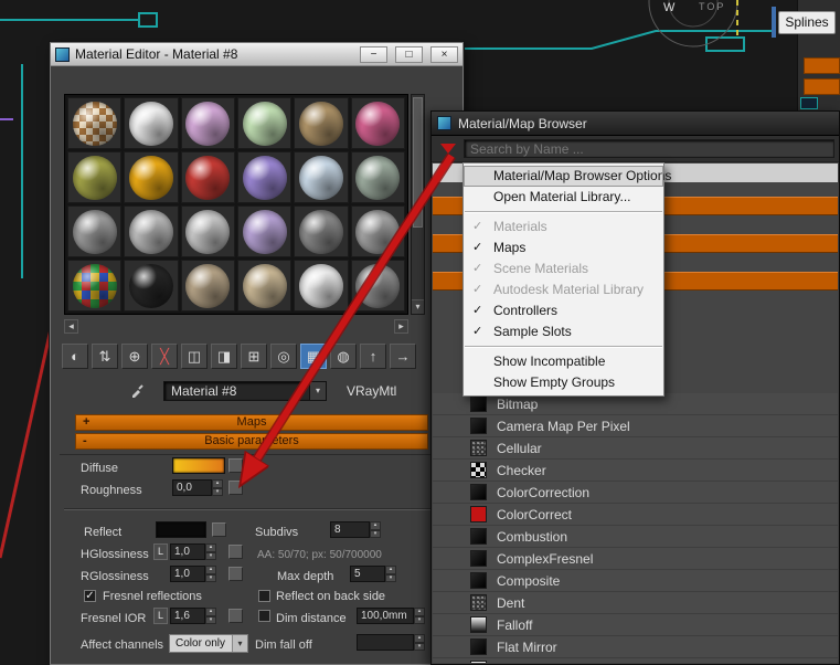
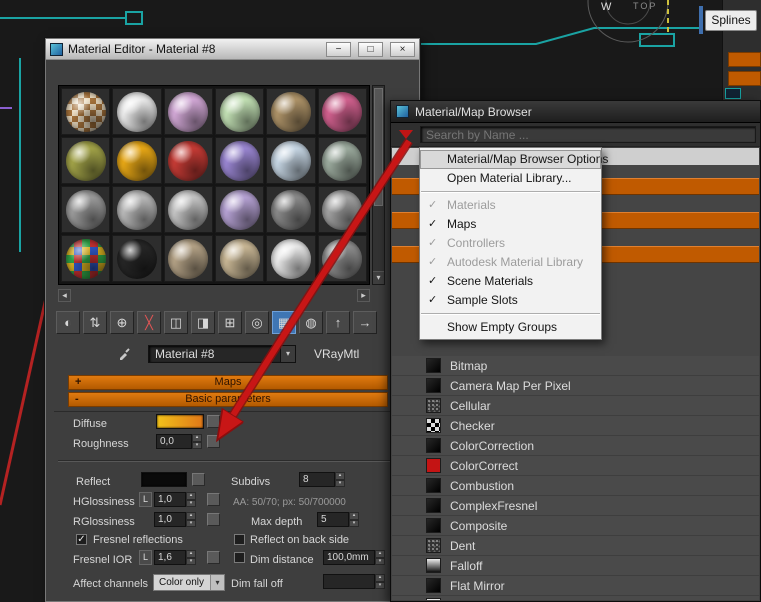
  W
  TOP
  Splines
  Material Editor - Material #8
  −
  □
  ×
  ▾
  ◂
  ▸
  ◐
  ⇅
  ⊕
  ╳
  ◫
  ◨
  ⊞
  ◎
  ▦
  ◍
  ↑
  →
  Material #8
  ▾
  VRayMtl
  +
  Maps
  -
  Basic paraeters
  Diffuse
  Roughness
  0,0
  Reflect
  Subdivs
  8
  HGlossiness
  L
  1,0
  AA: 50/70; px: 50/700000
  RGlossiness
  1,0
  Max depth
  5
  Fresnel reflections
  Reflect on back side
  Fresnel IOR
  L
  1,6
  Dim distance
  100,0mm
  Affect channels
  Color only
  ▾
  Dim fall off
  Material/Map Browser
  Search by Name ...
  Bitmap
  Camera Map Per Pixel
  Cellular
  Checker
  ColorCorrection
  ColorCorrect
  Combustion
  ComplexFresnel
  Composite
  Dent
  Falloff
  Flat Mirror
  Material/Map Browser Options
  Open Material Library...
  Materials
  Maps
- Scene Materials
+ Controllers
  Autodesk Material Library
- Controllers
+ Scene Materials
  Sample Slots
- Show Incompatible
  Show Empty Groups
